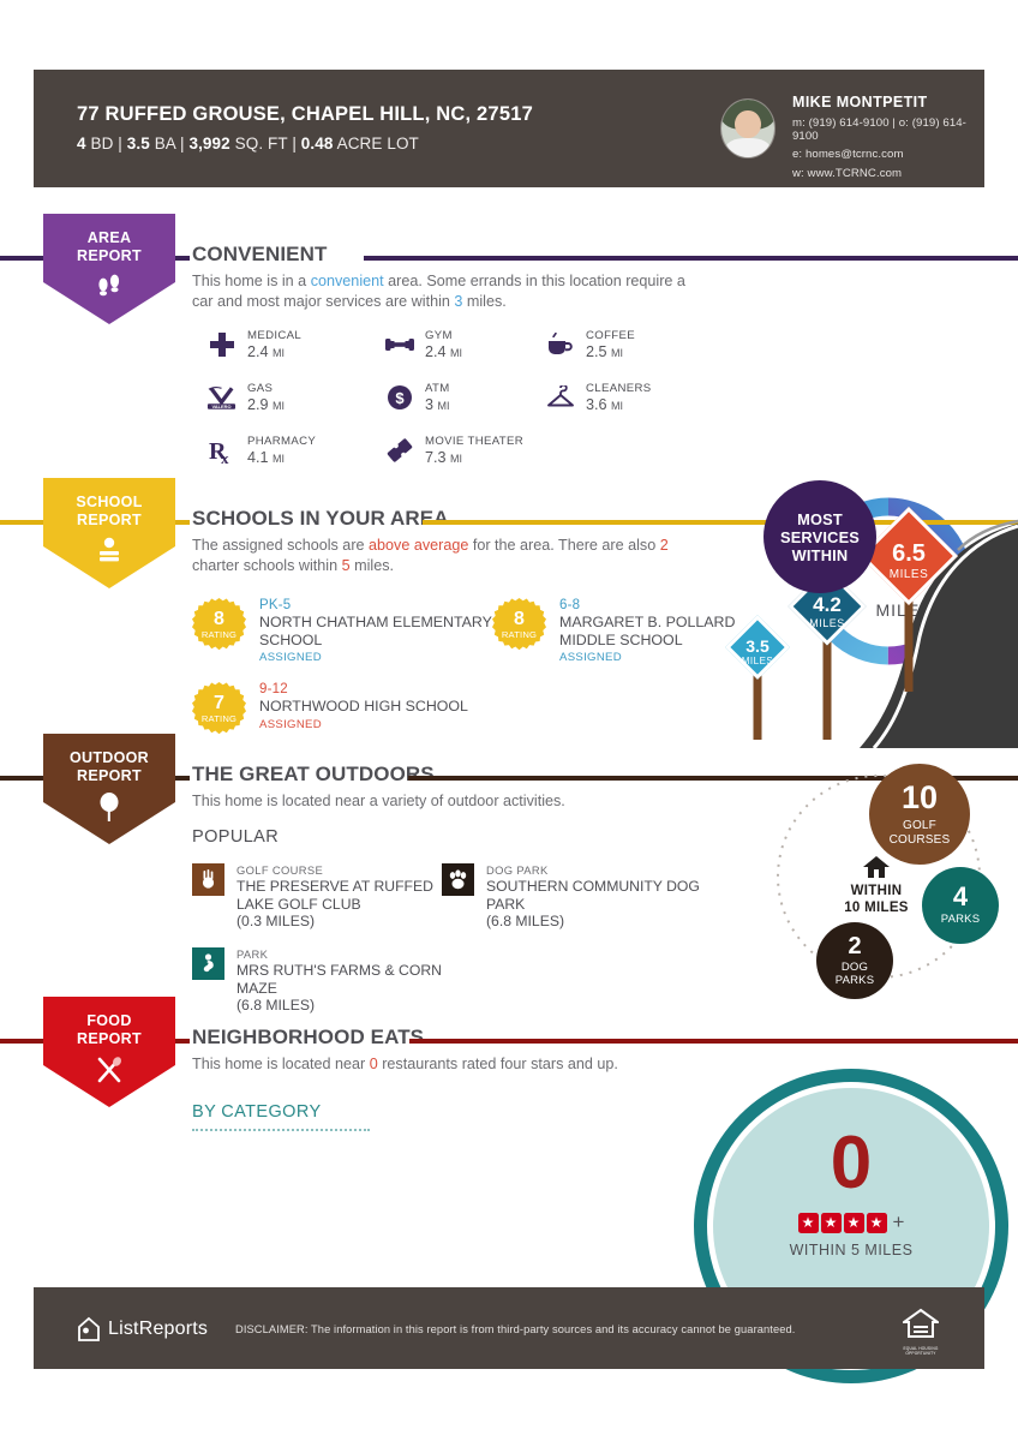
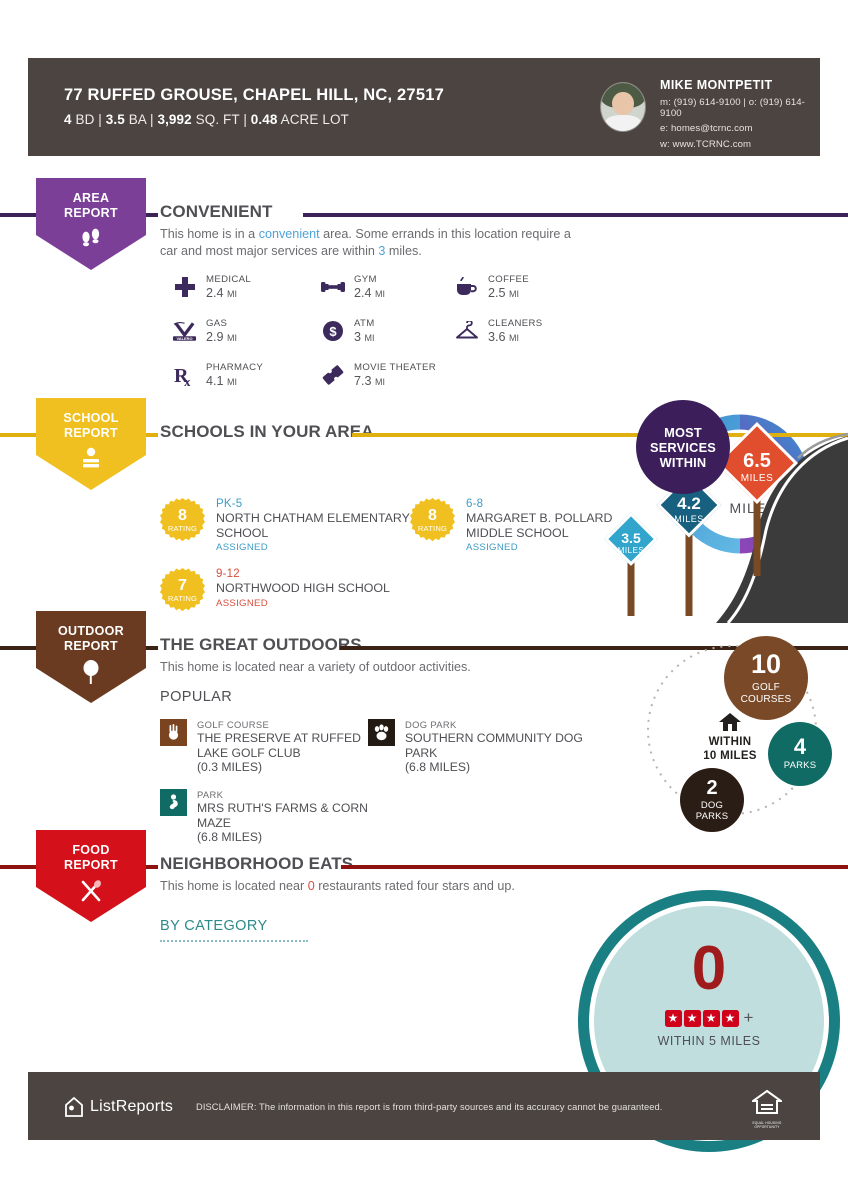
  77 RUFFED GROUSE, CHAPEL HILL, NC, 27517
  4 BD | 3.5 BA | 3,992 SQ. FT | 0.48 ACRE LOT
  MIKE MONTPETIT
  m: (919) 614-9100 | o: (919) 614-9100
  e: homes@tcrnc.com
  w: www.TCRNC.com
  AREA
  REPORT
  CONVENIENT
  This home is in a convenient area. Some errands in this location require a car and most major services are within 3 miles.
  MEDICAL
  2.4 MI
  GYM
  2.4 MI
  COFFEE
  2.5 MI
  GAS
  2.9 MI
  $
  ATM
  3 MI
  CLEANERS
  3.6 MI
  R
  x
  PHARMACY
  4.1 MI
  MOVIE THEATER
  7.3 MI
  MOST
  SERVICES
  WITHIN
  MILE
  SCHOOL
  REPORT
  SCHOOLS IN YOUR AREA
- The assigned schools are above average for the area. There are also 2 charter schools within 5 miles.
  8
  RATING
  PK-5
  NORTH CHATHAM ELEMENTARY SCHOOL
  ASSIGNED
  8
  RATING
  6-8
  MARGARET B. POLLARD MIDDLE SCHOOL
  ASSIGNED
  7
  RATING
  9-12
  NORTHWOOD HIGH SCHOOL
  ASSIGNED
  3.5
  MILES
  4.2
  MILES
  6.5
  MILES
  OUTDOOR
  REPORT
  THE GREAT OUTDOORS
  This home is located near a variety of outdoor activities.
  POPULAR
  GOLF COURSE
  THE PRESERVE AT RUFFED LAKE GOLF CLUB
  (0.3 MILES)
  DOG PARK
  SOUTHERN COMMUNITY DOG PARK
  (6.8 MILES)
  PARK
  MRS RUTH'S FARMS & CORN MAZE
  (6.8 MILES)
  10
  GOLF
  COURSES
  4
  PARKS
  2
  DOG
  PARKS
  WITHIN
  10 MILES
  FOOD
  REPORT
  NEIGHBORHOOD EATS
  This home is located near 0 restaurants rated four stars and up.
  BY CATEGORY
  0
  ★
  ★
  ★
  ★
  +
  WITHIN 5 MILES
  ListReports
  DISCLAIMER: The information in this report is from third-party sources and its accuracy cannot be guaranteed.
